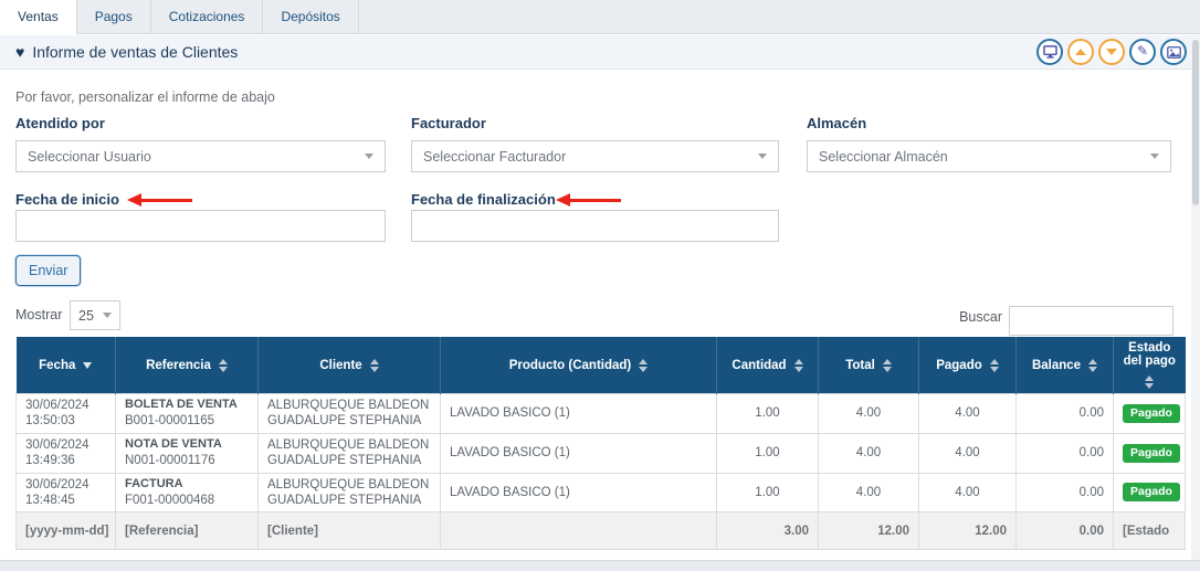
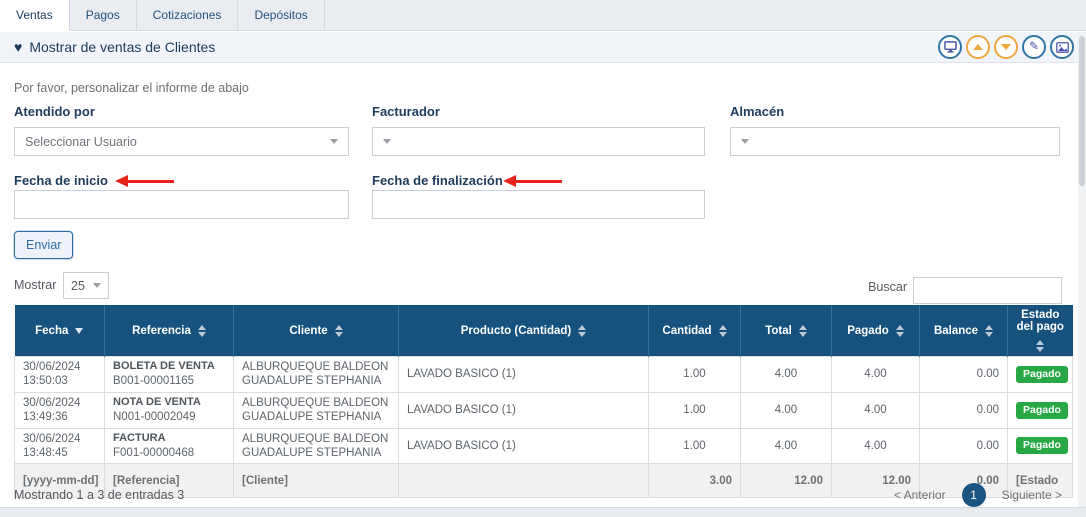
  Ventas
  Pagos
  Cotizaciones
  Depósitos
  ♥
- Informe de ventas de Clientes
+ Mostrar de ventas de Clientes
  ✎
  Por favor, personalizar el informe de abajo
  Atendido por
  Facturador
  Almacén
  Seleccionar Usuario
- Seleccionar Facturador
- Seleccionar Almacén
  Fecha de inicio
  Fecha de finalización
  Enviar
  Mostrar
  25
  Buscar
  Fecha	Referencia	Cliente	Producto (Cantidad)	Cantidad	Total	Pagado	Balance	Estado del pago
  30/06/202413:50:03	BOLETA DE VENTAB001-00001165	ALBURQUEQUE BALDEON GUADALUPE STEPHANIA	LAVADO BASICO (1)	1.00	4.00	4.00	0.00	Pagado
- 30/06/202413:49:36	NOTA DE VENTAN001-00001176	ALBURQUEQUE BALDEON GUADALUPE STEPHANIA	LAVADO BASICO (1)	1.00	4.00	4.00	0.00	Pagado
+ 30/06/202413:49:36	NOTA DE VENTAN001-00002049	ALBURQUEQUE BALDEON GUADALUPE STEPHANIA	LAVADO BASICO (1)	1.00	4.00	4.00	0.00	Pagado
  30/06/202413:48:45	FACTURAF001-00000468	ALBURQUEQUE BALDEON GUADALUPE STEPHANIA	LAVADO BASICO (1)	1.00	4.00	4.00	0.00	Pagado
  [yyyy-mm-dd]	[Referencia]	[Cliente]		3.00	12.00	12.00	0.00	[Estado
+ Mostrando 1 a 3 de entradas 3
+ < Anterior
+ 1
+ Siguiente >
